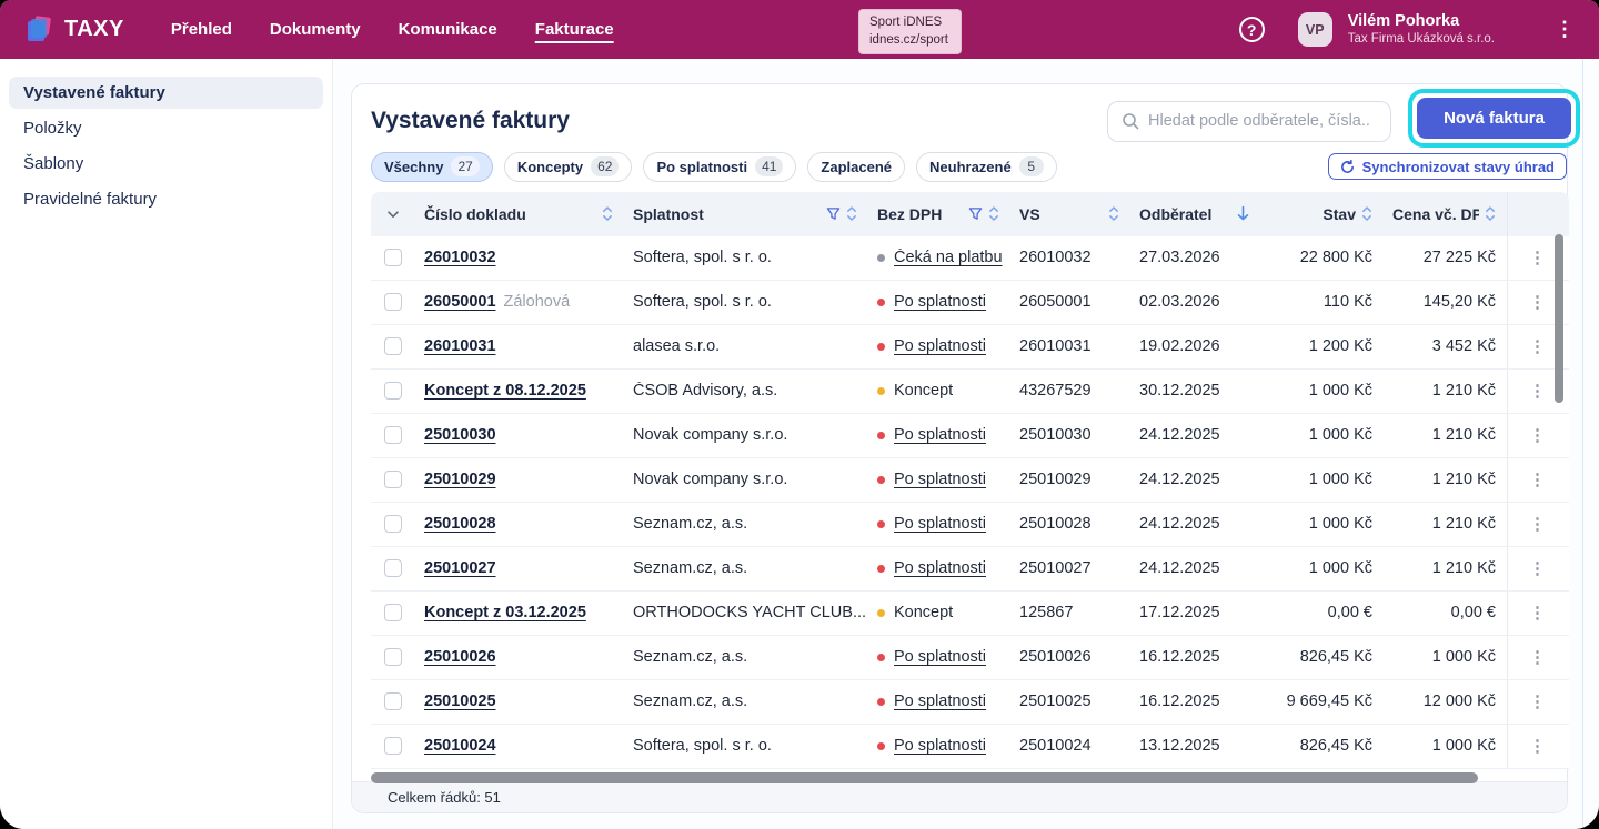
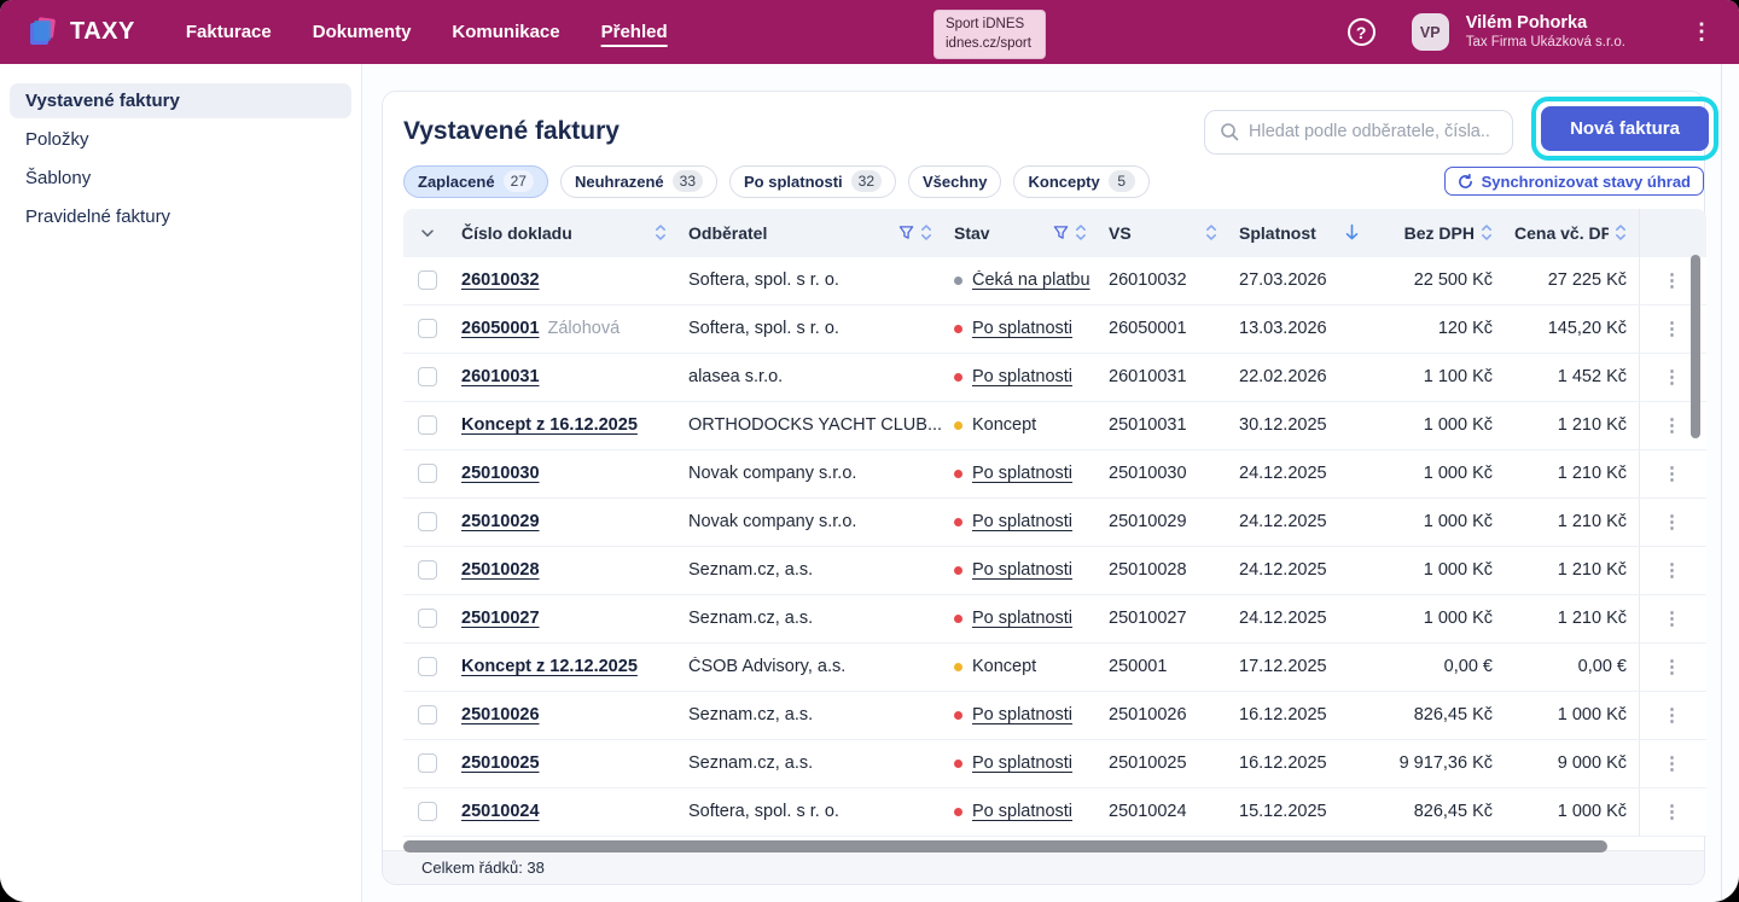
  TAXY
- Přehled
+ Fakturace
  Dokumenty
  Komunikace
- Fakturace
+ Přehled
  Sport iDNES
  idnes.cz/sport
  ?
  VP
  Vilém Pohorka
  Tax Firma Ukázková s.r.o.
  ⋮
  Vystavené faktury
  Položky
  Šablony
  Pravidelné faktury
  Vystavené faktury
  Hledat podle odběratele, čísla..
  Nová faktura
- Všechny
+ Zaplacené
  27
- Koncepty
+ Neuhrazené
- 62
+ 33
  Po splatnosti
- 41
+ 32
- Zaplacené
+ Všechny
- Neuhrazené
+ Koncepty
  5
  Synchronizovat stavy úhrad
  Číslo dokladu
- Splatnost
+ Odběratel
- Bez DPH
+ Stav
  VS
- Odběratel
+ Splatnost
- Stav
+ Bez DPH
  Cena vč. DP
  26010032
  Softera, spol. s r. o.
  Čeká na platbu
  26010032
  27.03.2026
- 22 800 Kč
+ 22 500 Kč
  27 225 Kč
  ⋮
  26050001 Zálohová
  Softera, spol. s r. o.
  Po splatnosti
  26050001
- 02.03.2026
+ 13.03.2026
- 110 Kč
+ 120 Kč
  145,20 Kč
  ⋮
  26010031
  alasea s.r.o.
  Po splatnosti
  26010031
- 19.02.2026
+ 22.02.2026
- 1 200 Kč
+ 1 100 Kč
- 3 452 Kč
+ 1 452 Kč
  ⋮
- Koncept z 08.12.2025
+ Koncept z 16.12.2025
- ČSOB Advisory, a.s.
+ ORTHODOCKS YACHT CLUB...
  Koncept
- 43267529
+ 25010031
  30.12.2025
  1 000 Kč
  1 210 Kč
  ⋮
  25010030
  Novak company s.r.o.
  Po splatnosti
  25010030
  24.12.2025
  1 000 Kč
  1 210 Kč
  ⋮
  25010029
  Novak company s.r.o.
  Po splatnosti
  25010029
  24.12.2025
  1 000 Kč
  1 210 Kč
  ⋮
  25010028
  Seznam.cz, a.s.
  Po splatnosti
  25010028
  24.12.2025
  1 000 Kč
  1 210 Kč
  ⋮
  25010027
  Seznam.cz, a.s.
  Po splatnosti
  25010027
  24.12.2025
  1 000 Kč
  1 210 Kč
  ⋮
- Koncept z 03.12.2025
+ Koncept z 12.12.2025
- ORTHODOCKS YACHT CLUB...
+ ČSOB Advisory, a.s.
  Koncept
- 125867
+ 250001
  17.12.2025
  0,00 €
  0,00 €
  ⋮
  25010026
  Seznam.cz, a.s.
  Po splatnosti
  25010026
  16.12.2025
  826,45 Kč
  1 000 Kč
  ⋮
  25010025
  Seznam.cz, a.s.
  Po splatnosti
  25010025
  16.12.2025
- 9 669,45 Kč
+ 9 917,36 Kč
- 12 000 Kč
+ 9 000 Kč
  ⋮
  25010024
  Softera, spol. s r. o.
  Po splatnosti
  25010024
- 13.12.2025
+ 15.12.2025
  826,45 Kč
  1 000 Kč
  ⋮
- Celkem řádků: 51
+ Celkem řádků: 38
